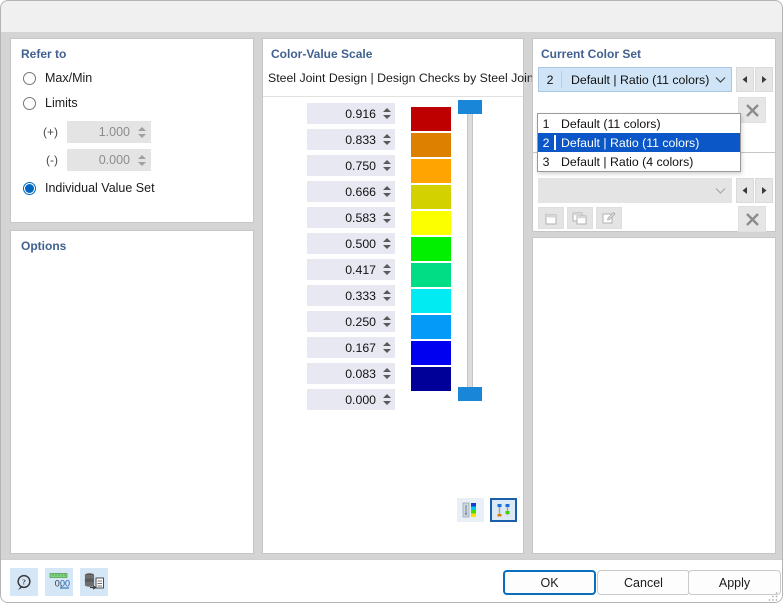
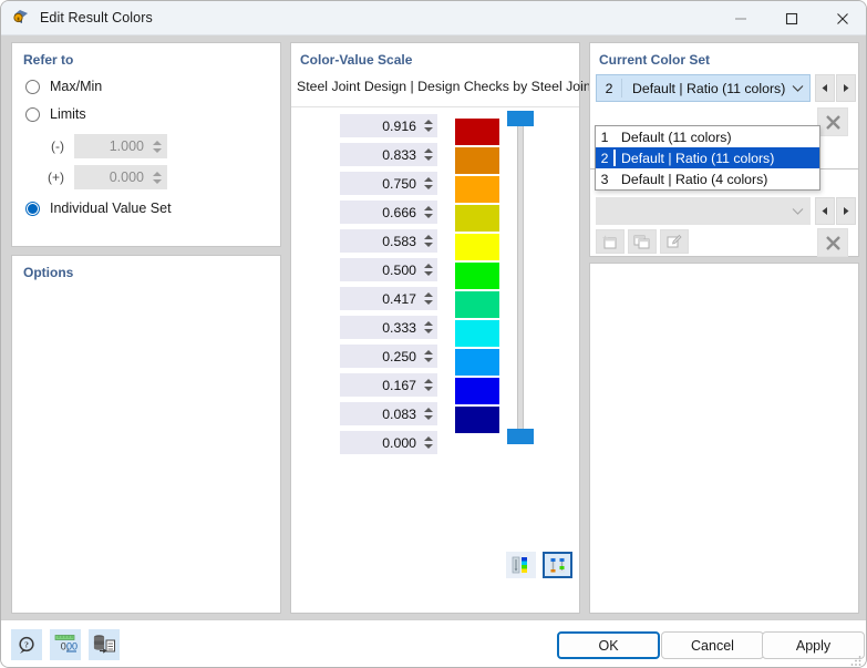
+ Edit Result Colors
  Refer to
  Max/Min
  Limits
- (+)
+ (-)
  1.000
- (-)
+ (+)
  0.000
  Individual Value Set
  Options
  Color-Value Scale
  Steel Joint Design | Design Checks by Steel Join
  0.916
  0.833
  0.750
  0.666
  0.583
  0.500
  0.417
  0.333
  0.250
  0.167
  0.083
  0.000
  Current Color Set
  2
  Default | Ratio (11 colors)
  1
  Default (11 colors)
  2
  Default | Ratio (11 colors)
  3
  Default | Ratio (4 colors)
  ?
  0,
  00
  OK
  Cancel
  Apply
